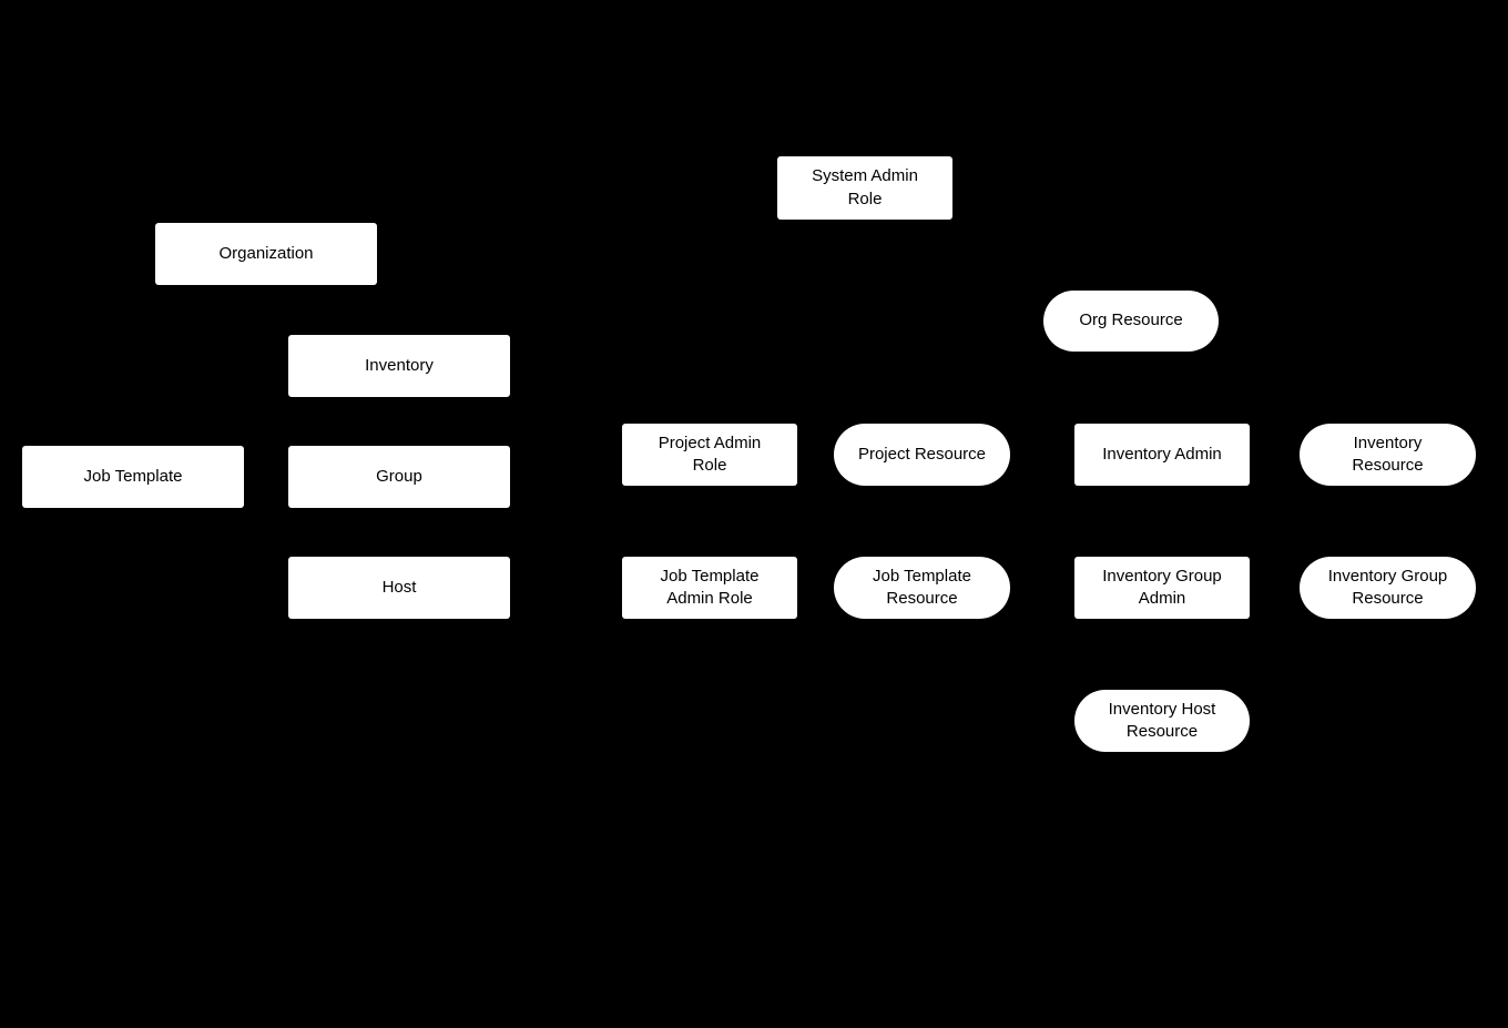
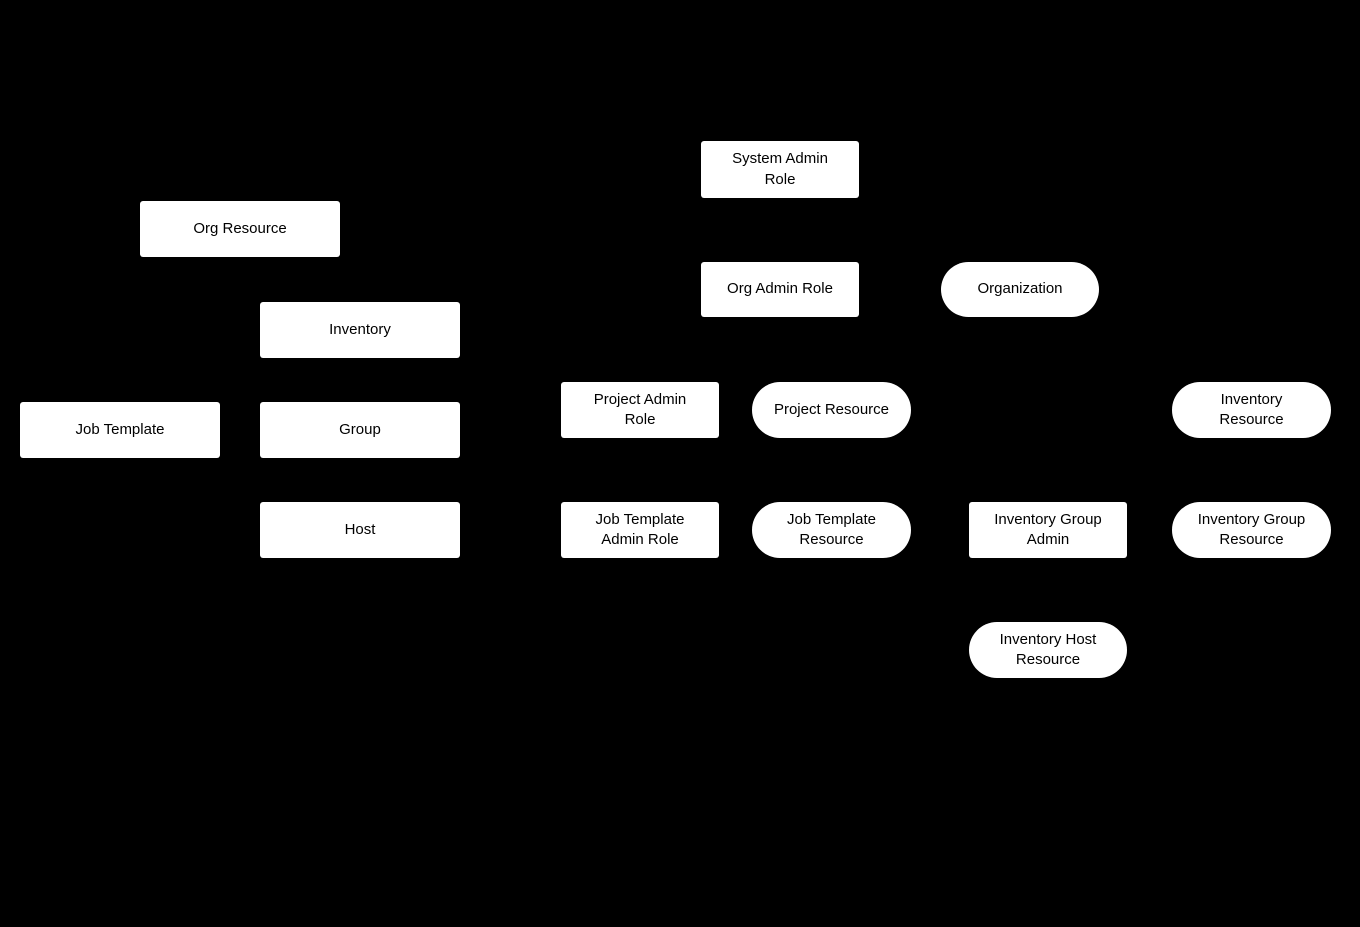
- Organization
+ Org Resource
  Inventory
  Job Template
  Group
  Host
  System Admin
  Role
+ Org Admin Role
- Org Resource
+ Organization
  Project Admin
  Role
  Project Resource
- Inventory Admin
  Inventory
  Resource
  Job Template
  Admin Role
  Job Template
  Resource
  Inventory Group
  Admin
  Inventory Group
  Resource
  Inventory Host
  Resource
